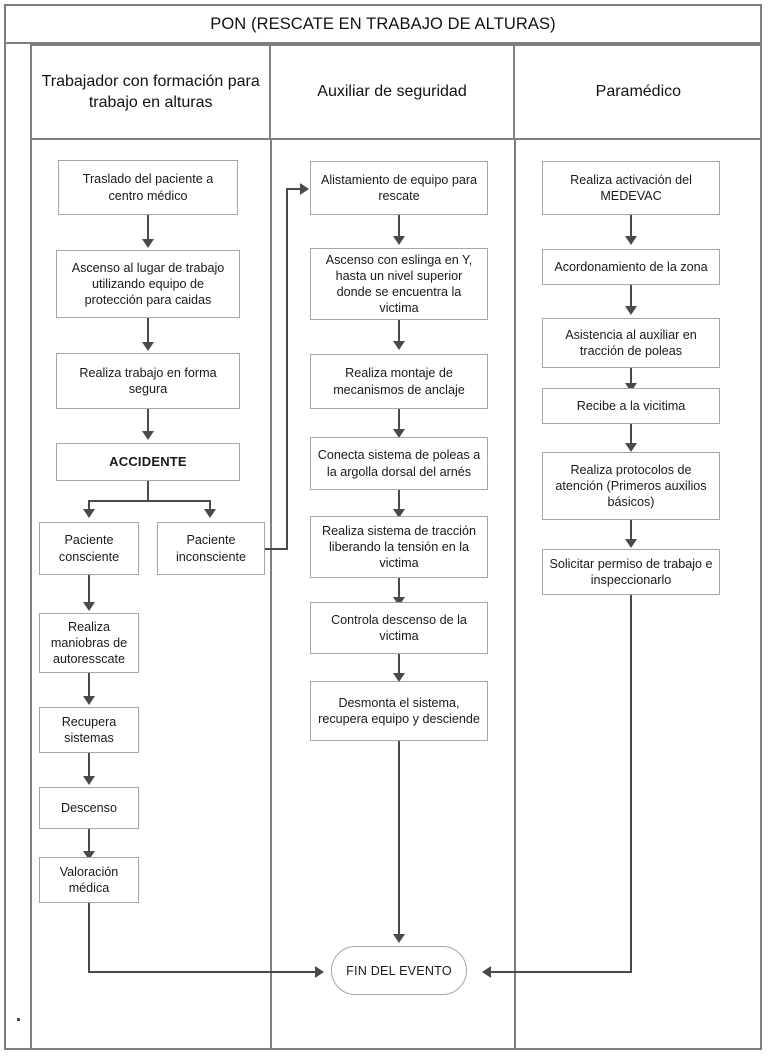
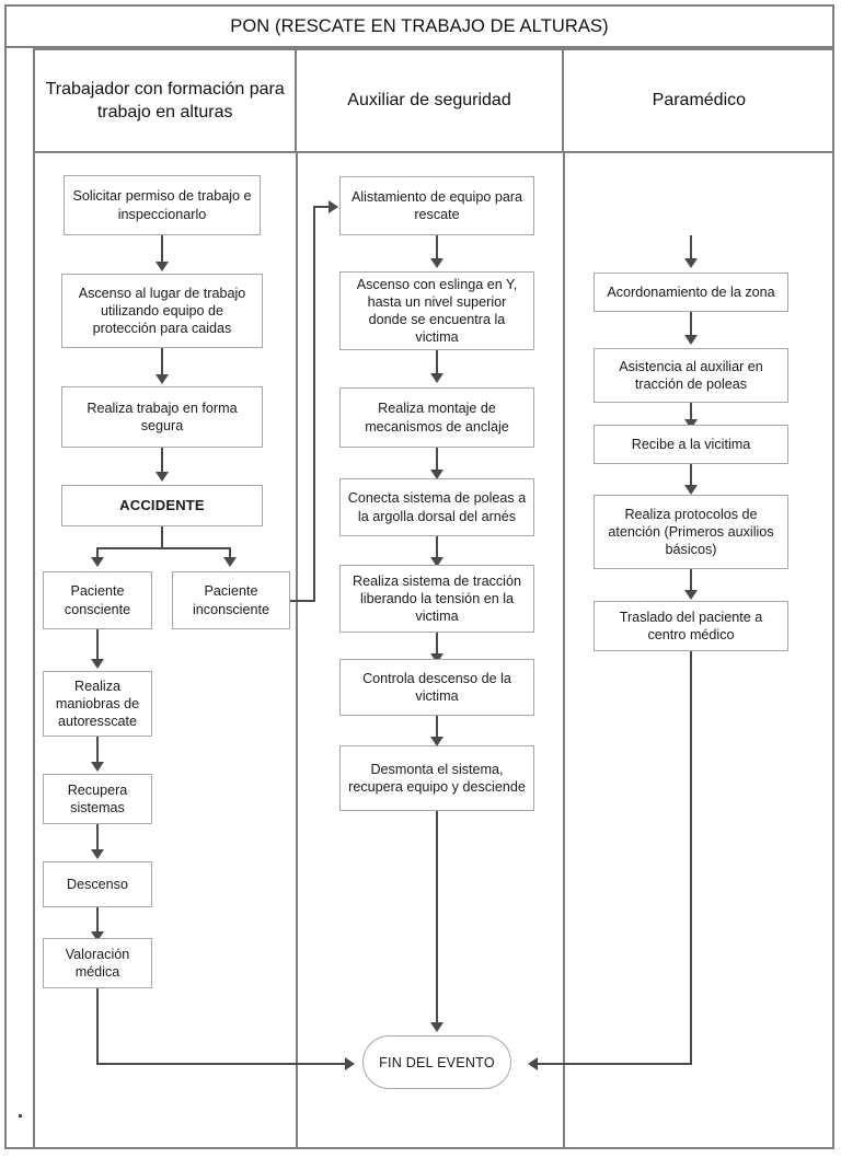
  PON (RESCATE EN TRABAJO DE ALTURAS)
  Trabajador con formación para trabajo en alturas
  Auxiliar de seguridad
  Paramédico
- Traslado del paciente a centro médico
+ Solicitar permiso de trabajo e inspeccionarlo
  Ascenso al lugar de trabajo utilizando equipo de protección para caidas
  Realiza trabajo en forma segura
  ACCIDENTE
  Paciente consciente
  Paciente inconsciente
  Realiza maniobras de autoresscate
  Recupera sistemas
  Descenso
  Valoración médica
  Alistamiento de equipo para rescate
  Ascenso con eslinga en Y, hasta un nivel superior donde se encuentra la victima
  Realiza montaje de mecanismos de anclaje
  Conecta sistema de poleas a la argolla dorsal del arnés
  Realiza sistema de tracción liberando la tensión en la victima
  Controla descenso de la victima
  Desmonta el sistema, recupera equipo y desciende
  FIN DEL EVENTO
- Realiza activación del MEDEVAC
  Acordonamiento de la zona
  Asistencia al auxiliar en tracción de poleas
  Recibe a la vicitima
  Realiza protocolos de atención (Primeros auxilios básicos)
- Solicitar permiso de trabajo e inspeccionarlo
+ Traslado del paciente a centro médico
